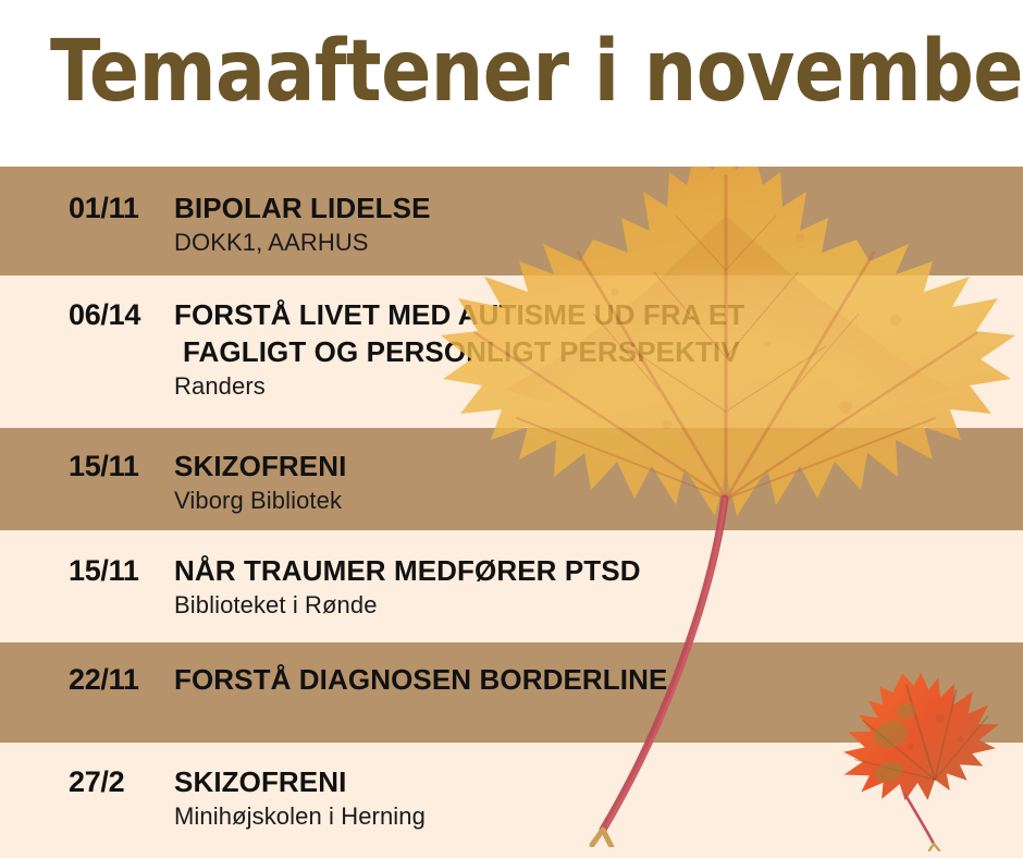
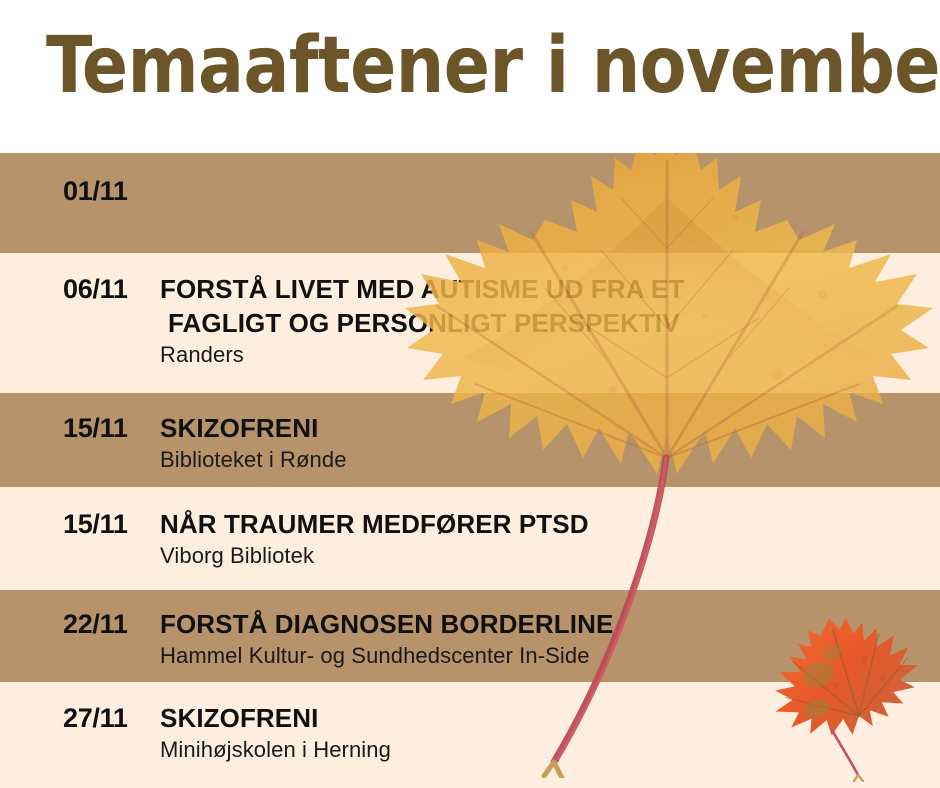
  01/11
- BIPOLAR LIDELSE
- DOKK1, AARHUS
- 06/14
+ 06/11
  FORSTÅ LIVET MED AUTISME UD FRA ET
  FAGLIGT OG PERSONLIGT PERSPEKTIV
  Randers
  15/11
  SKIZOFRENI
- Viborg Bibliotek
+ Biblioteket i Rønde
  15/11
  NÅR TRAUMER MEDFØRER PTSD
- Biblioteket i Rønde
+ Viborg Bibliotek
  22/11
  FORSTÅ DIAGNOSEN BORDERLINE
+ Hammel Kultur- og Sundhedscenter In-Side
- 27/2
+ 27/11
  SKIZOFRENI
  Minihøjskolen i Herning
  Temaaftener i novembe
